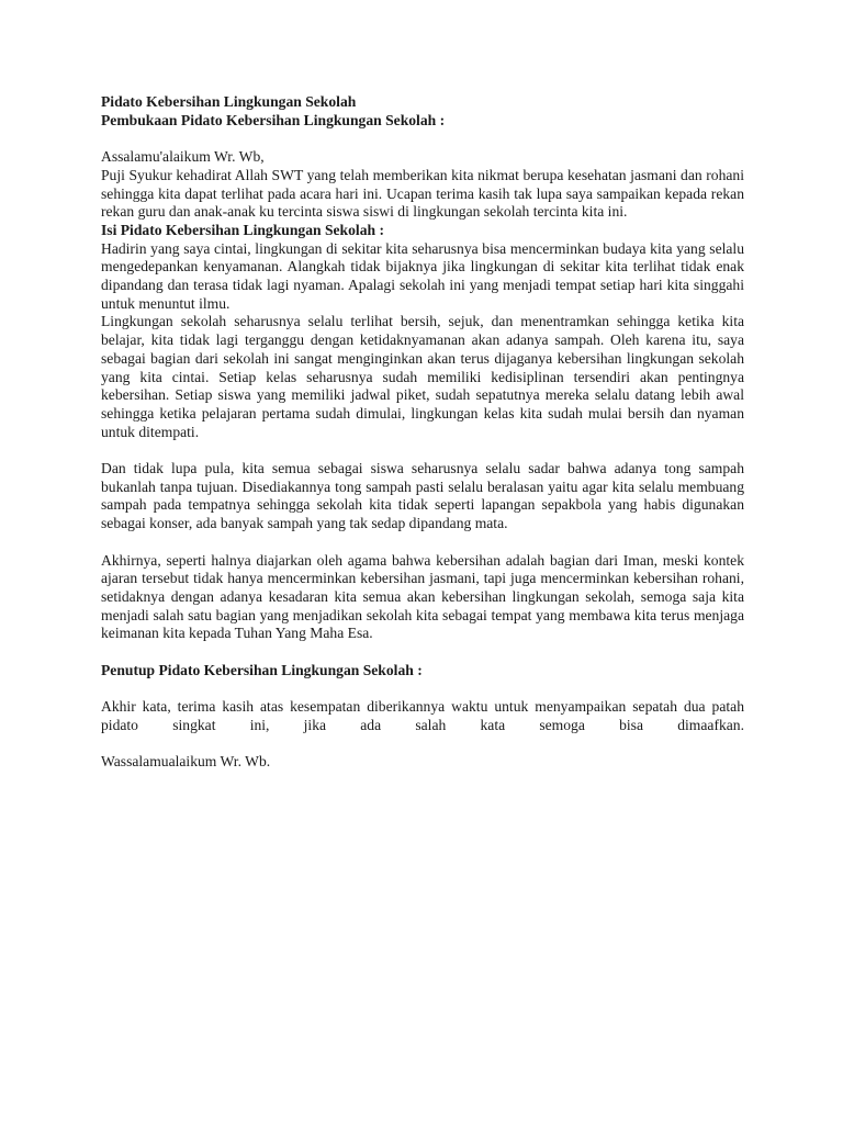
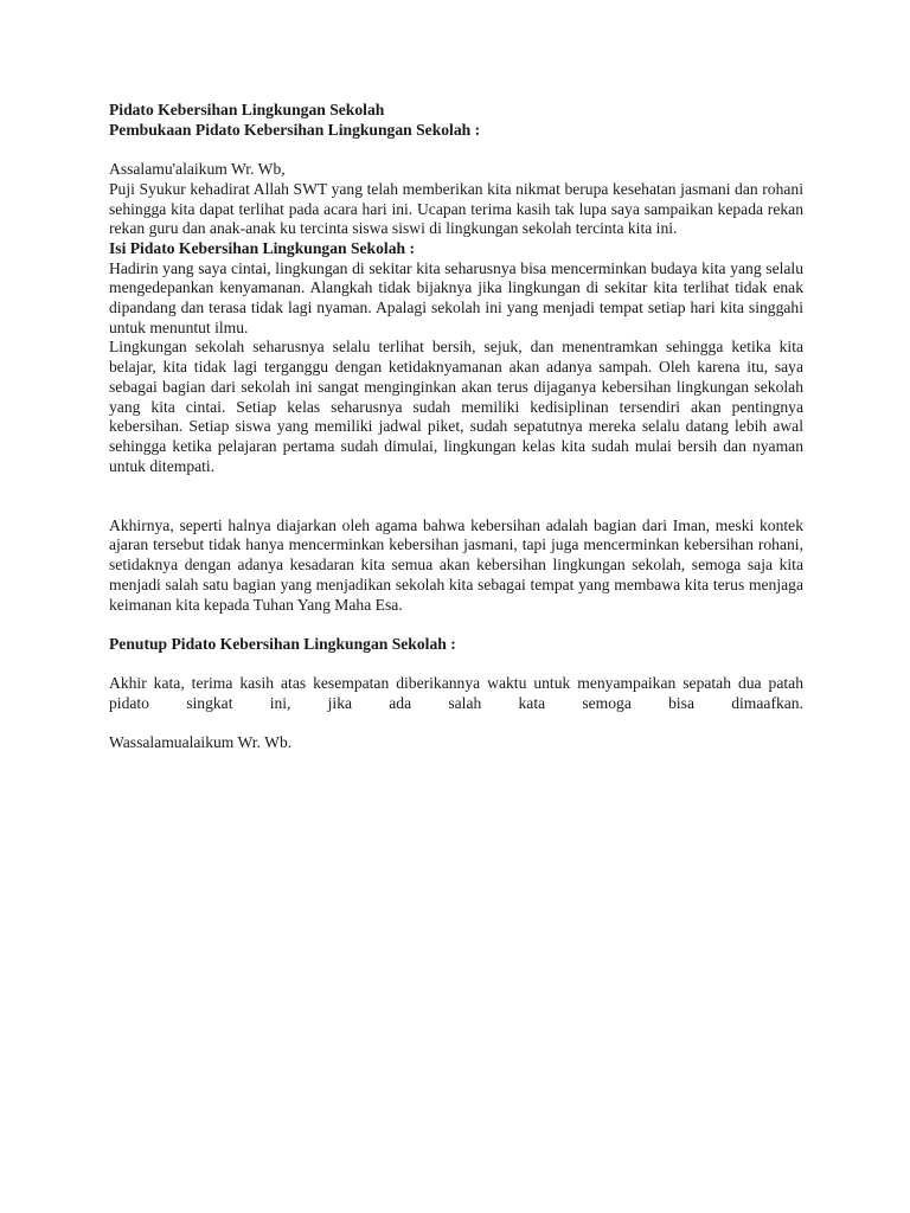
  Pidato Kebersihan Lingkungan Sekolah
  Pembukaan Pidato Kebersihan Lingkungan Sekolah :
  Assalamu'alaikum Wr. Wb,
  Puji Syukur kehadirat Allah SWT yang telah memberikan kita nikmat berupa kesehatan jasmani dan rohani sehingga kita dapat terlihat pada acara hari ini. Ucapan terima kasih tak lupa saya sampaikan kepada rekan rekan guru dan anak-anak ku tercinta siswa siswi di lingkungan sekolah tercinta kita ini.
  Isi Pidato Kebersihan Lingkungan Sekolah :
  Hadirin yang saya cintai, lingkungan di sekitar kita seharusnya bisa mencerminkan budaya kita yang selalu mengedepankan kenyamanan. Alangkah tidak bijaknya jika lingkungan di sekitar kita terlihat tidak enak dipandang dan terasa tidak lagi nyaman. Apalagi sekolah ini yang menjadi tempat setiap hari kita singgahi untuk menuntut ilmu.
  Lingkungan sekolah seharusnya selalu terlihat bersih, sejuk, dan menentramkan sehingga ketika kita belajar, kita tidak lagi terganggu dengan ketidaknyamanan akan adanya sampah. Oleh karena itu, saya sebagai bagian dari sekolah ini sangat menginginkan akan terus dijaganya kebersihan lingkungan sekolah yang kita cintai. Setiap kelas seharusnya sudah memiliki kedisiplinan tersendiri akan pentingnya kebersihan. Setiap siswa yang memiliki jadwal piket, sudah sepatutnya mereka selalu datang lebih awal sehingga ketika pelajaran pertama sudah dimulai, lingkungan kelas kita sudah mulai bersih dan nyaman untuk ditempati.
- Dan tidak lupa pula, kita semua sebagai siswa seharusnya selalu sadar bahwa adanya tong sampah bukanlah tanpa tujuan. Disediakannya tong sampah pasti selalu beralasan yaitu agar kita selalu membuang sampah pada tempatnya sehingga sekolah kita tidak seperti lapangan sepakbola yang habis digunakan sebagai konser, ada banyak sampah yang tak sedap dipandang mata.
  Akhirnya, seperti halnya diajarkan oleh agama bahwa kebersihan adalah bagian dari Iman, meski kontek ajaran tersebut tidak hanya mencerminkan kebersihan jasmani, tapi juga mencerminkan kebersihan rohani, setidaknya dengan adanya kesadaran kita semua akan kebersihan lingkungan sekolah, semoga saja kita menjadi salah satu bagian yang menjadikan sekolah kita sebagai tempat yang membawa kita terus menjaga keimanan kita kepada Tuhan Yang Maha Esa.
  Penutup Pidato Kebersihan Lingkungan Sekolah :
  Akhir kata, terima kasih atas kesempatan diberikannya waktu untuk menyampaikan sepatah dua patah pidato singkat ini, jika ada salah kata semoga bisa dimaafkan.
  Wassalamualaikum Wr. Wb.
